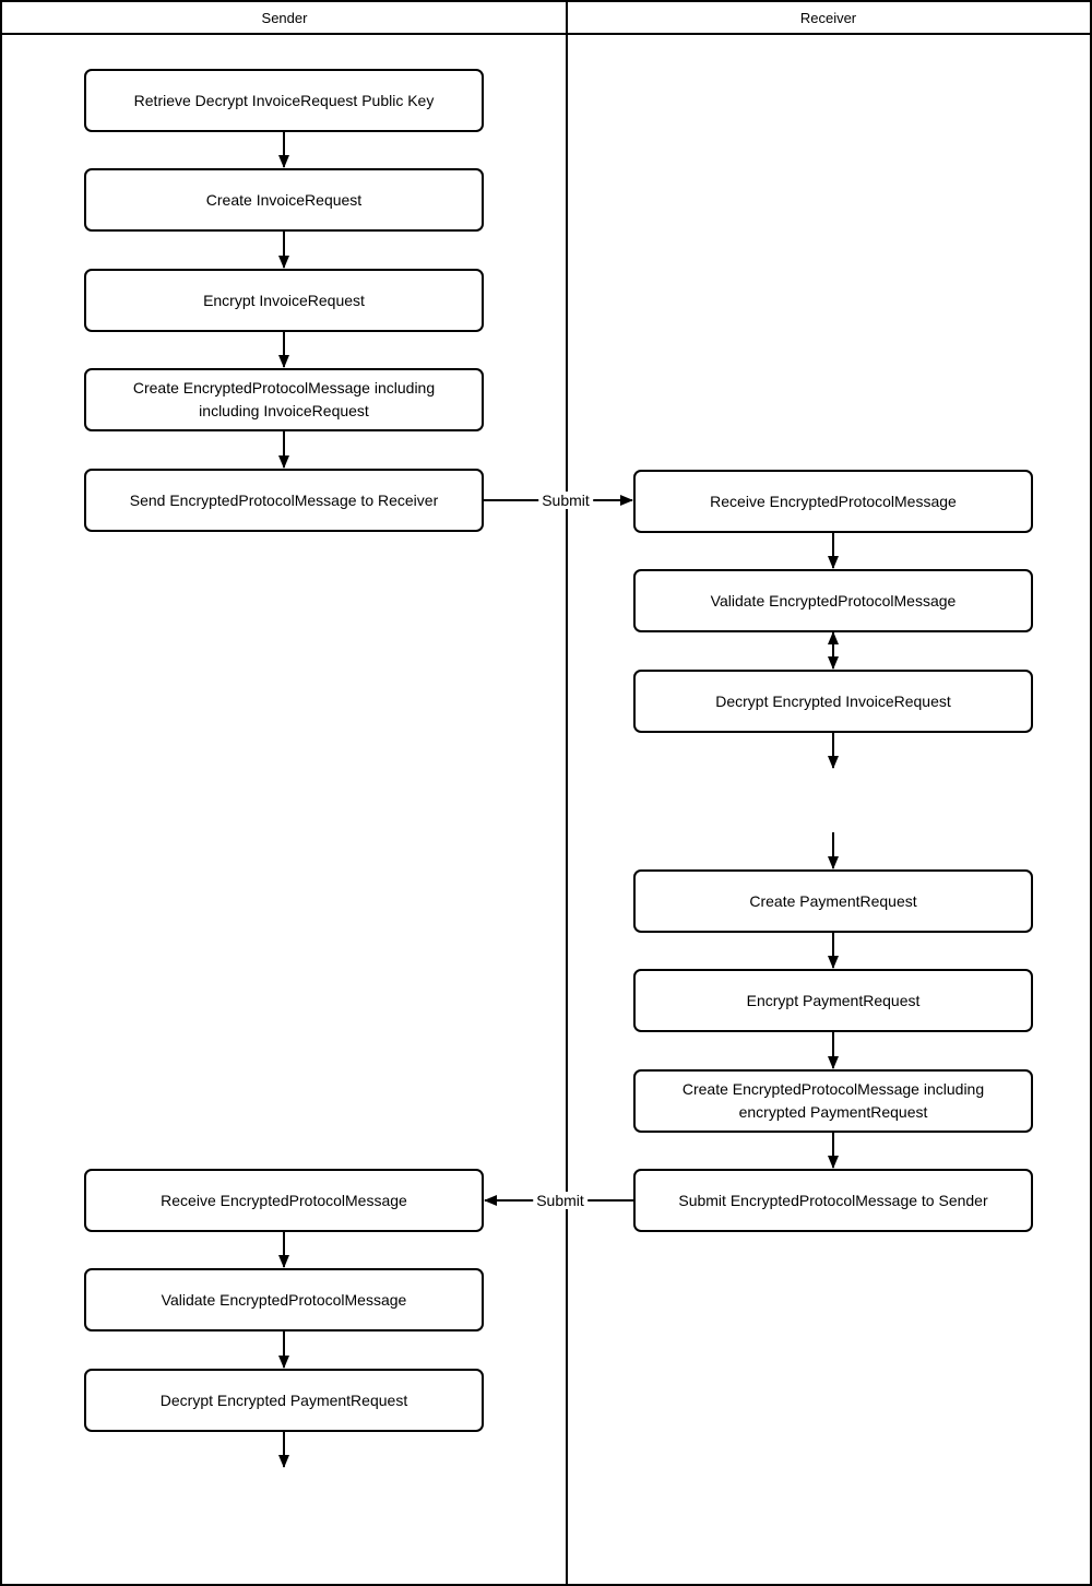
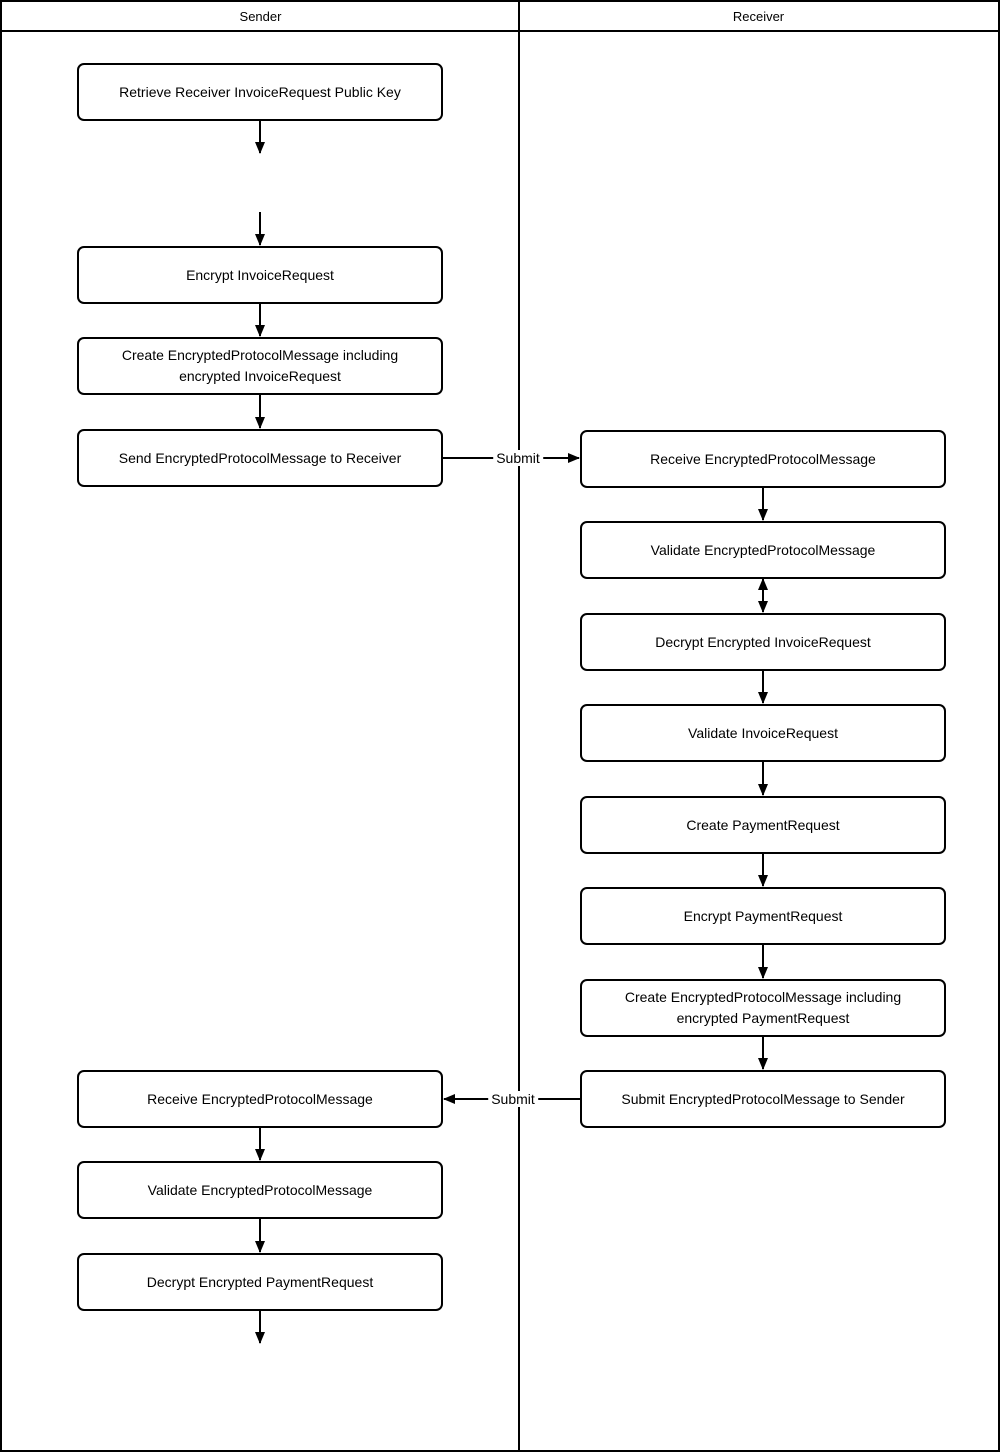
  Sender
  Receiver
  Submit
  Submit
- Retrieve Decrypt InvoiceRequest Public Key
+ Retrieve Receiver InvoiceRequest Public Key
- Create InvoiceRequest
  Encrypt InvoiceRequest
- Create EncryptedProtocolMessage including including InvoiceRequest
+ Create EncryptedProtocolMessage including encrypted InvoiceRequest
  Send EncryptedProtocolMessage to Receiver
  Receive EncryptedProtocolMessage
  Validate EncryptedProtocolMessage
  Decrypt Encrypted PaymentRequest
  Receive EncryptedProtocolMessage
  Validate EncryptedProtocolMessage
  Decrypt Encrypted InvoiceRequest
+ Validate InvoiceRequest
  Create PaymentRequest
  Encrypt PaymentRequest
  Create EncryptedProtocolMessage including encrypted PaymentRequest
  Submit EncryptedProtocolMessage to Sender
